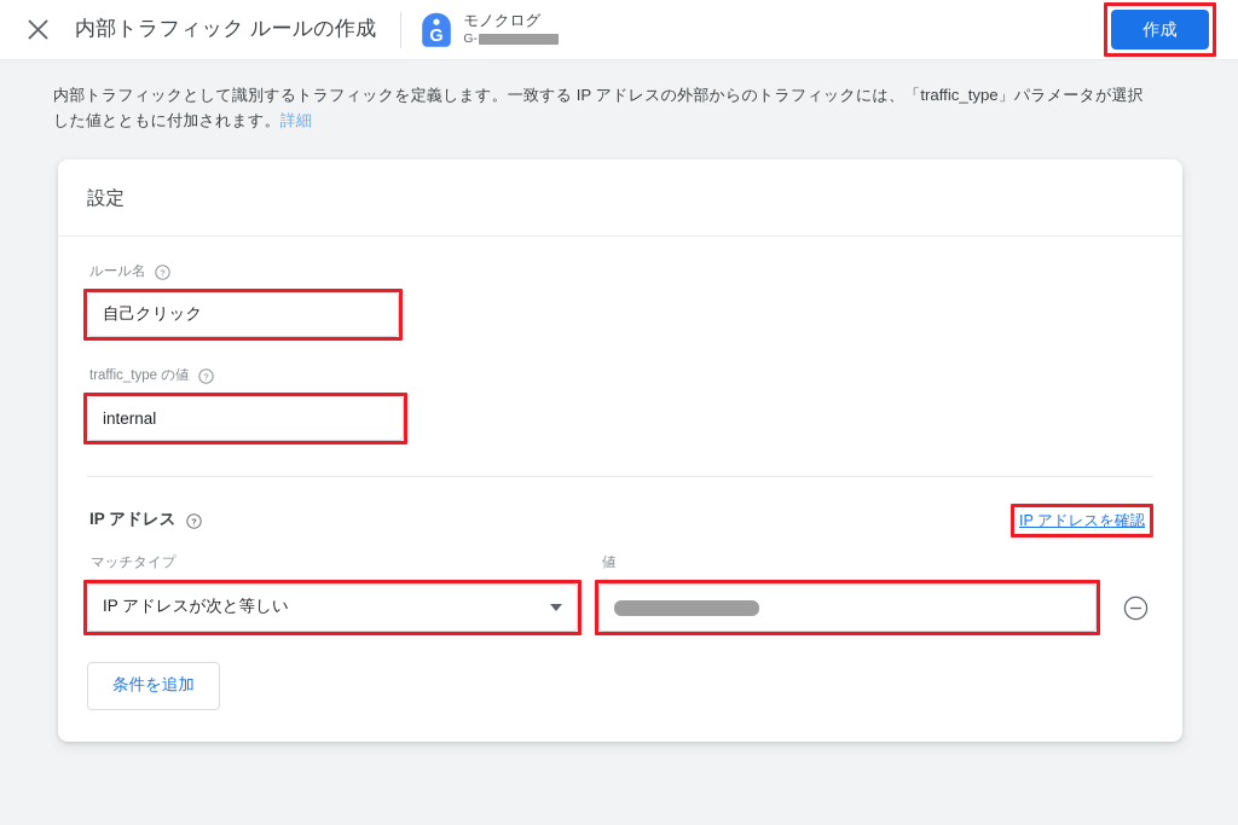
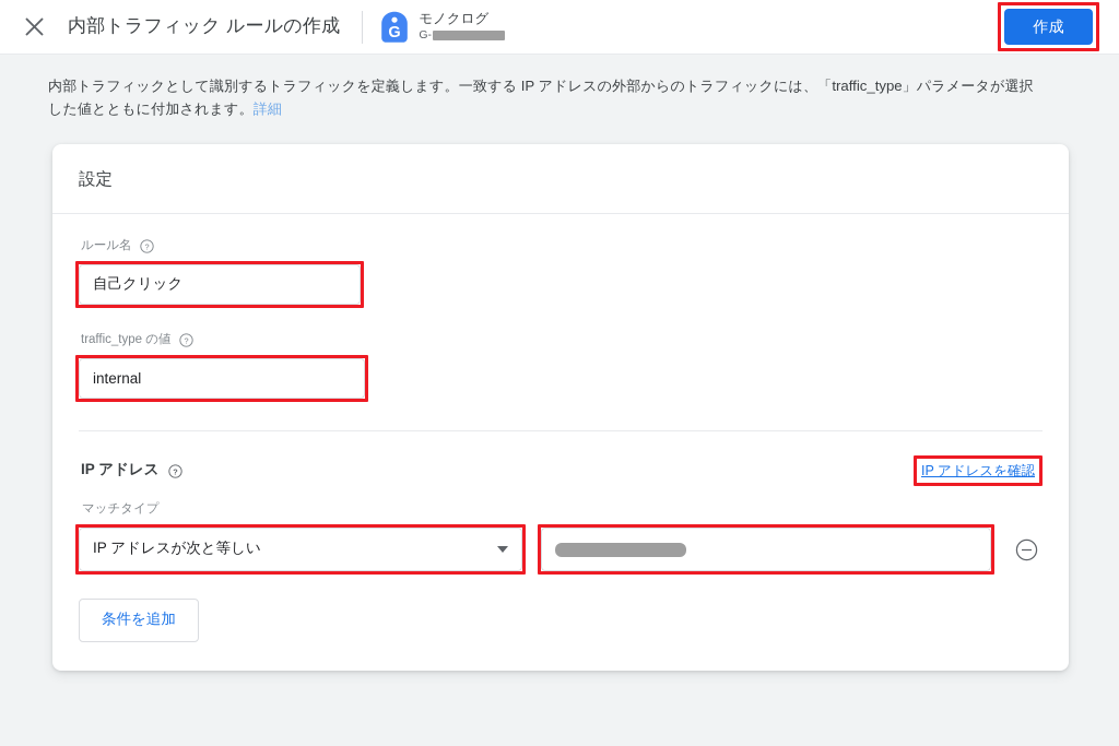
  内部トラフィック ルールの作成
  G
  モノクログ
  G-
  作成
  内部トラフィックとして識別するトラフィックを定義します。一致する IP アドレスの外部からのトラフィックには、「traffic_type」パラメータが選択した値とともに付加されます。詳細
  設定
  ルール名
  ?
  自己クリック
  traffic_type の値
  ?
  internal
  IP アドレス
  ?
  IP アドレスを確認
  マッチタイプ
  IP アドレスが次と等しい
- 値
  条件を追加
